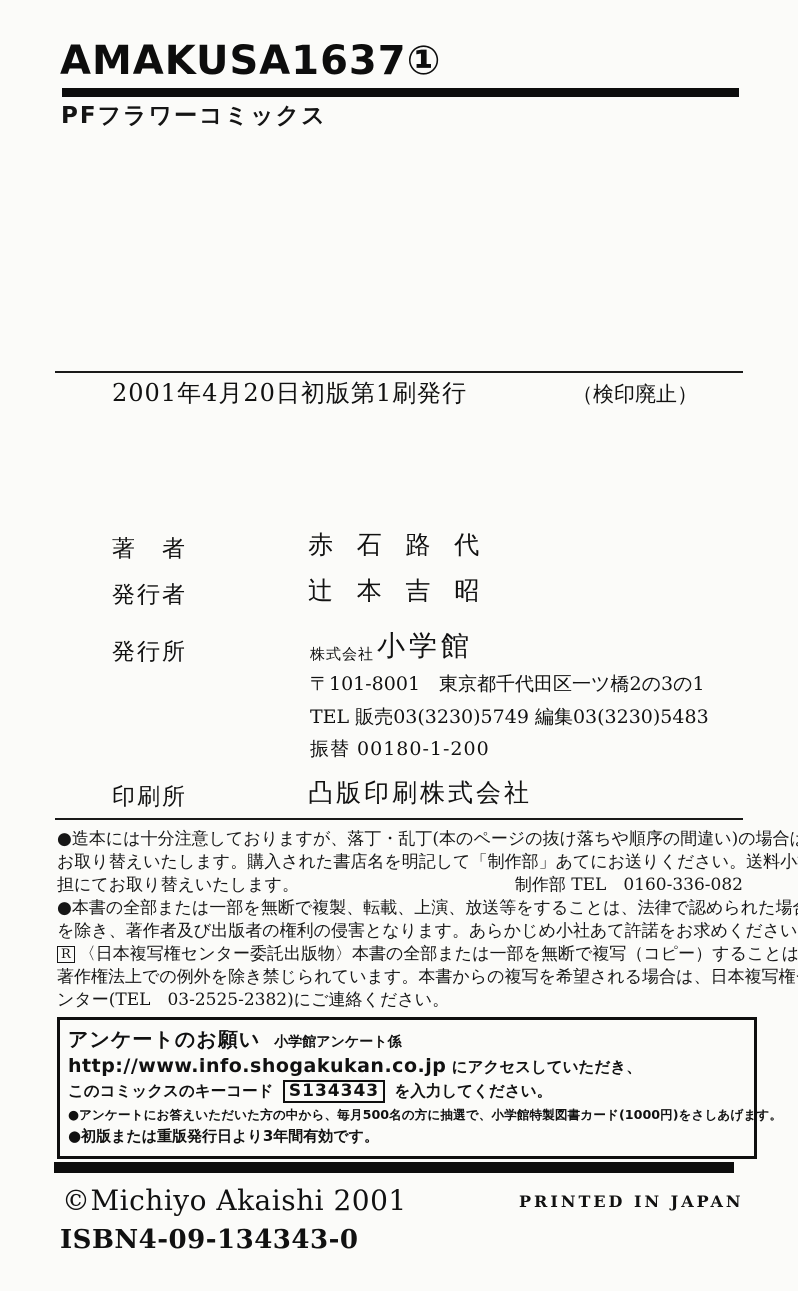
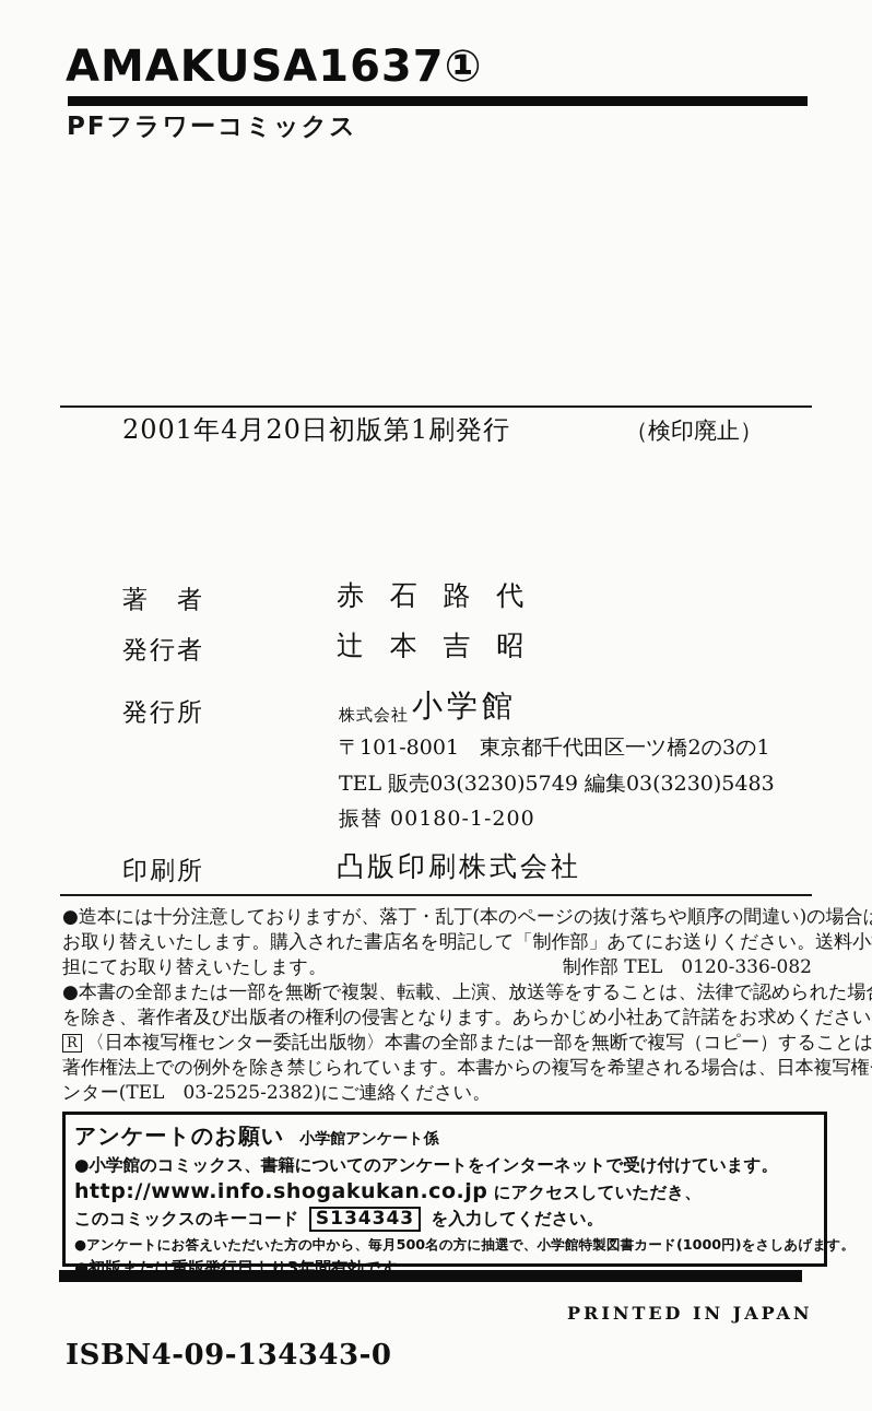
  AMAKUSA1637①
  PFフラワーコミックス
  2001年4月20日初版第1刷発行
  （検印廃止）
  著 者
  赤石路代
  発行者
  辻本吉昭
  発行所
  株式会社
  小学館
  〒101-8001 東京都千代田区一ツ橋2の3の1
  TEL 販売03(3230)5749 編集03(3230)5483
  振替 00180-1-200
  印刷所
  凸版印刷株式会社
  ●造本には十分注意しておりますが、落丁・乱丁(本のページの抜け落ちや順序の間違い)の場合
  お取り替えいたします。購入された書店名を明記して「制作部」あてにお送りください。送料小
  担にてお取り替えいたします。
- 制作部 TEL 0160-336-082
+ 制作部 TEL 0120-336-082
  ●本書の全部または一部を無断で複製、転載、上演、放送等をすることは、法律で認められた場
  を除き、著作者及び出版者の権利の侵害となります。あらかじめ小社あて許諾をお求めください
  R 〈日本複写権センター委託出版物〉本書の全部または一部を無断で複写（コピー）することは
  著作権法上での例外を除き禁じられています。本書からの複写を希望される場合は、日本複写権
  ンター(TEL 03-2525-2382)にご連絡ください。
  アンケートのお願い
  小学館アンケート係
+ ●小学館のコミックス、書籍についてのアンケートをインターネットで受け付けています。
  http://www.info.shogakukan.co.jp にアクセスしていただき、
  このコミックスのキーコード S134343 を入力してください。
  ●アンケートにお答えいただいた方の中から、毎月500名の方に抽選で、小学館特製図書カード(1000円)をさしあげます。
  ●初版または重版発行日より3年間有効です。
- ©Michiyo Akaishi 2001
  PRINTED IN JAPAN
  ISBN4-09-134343-0
